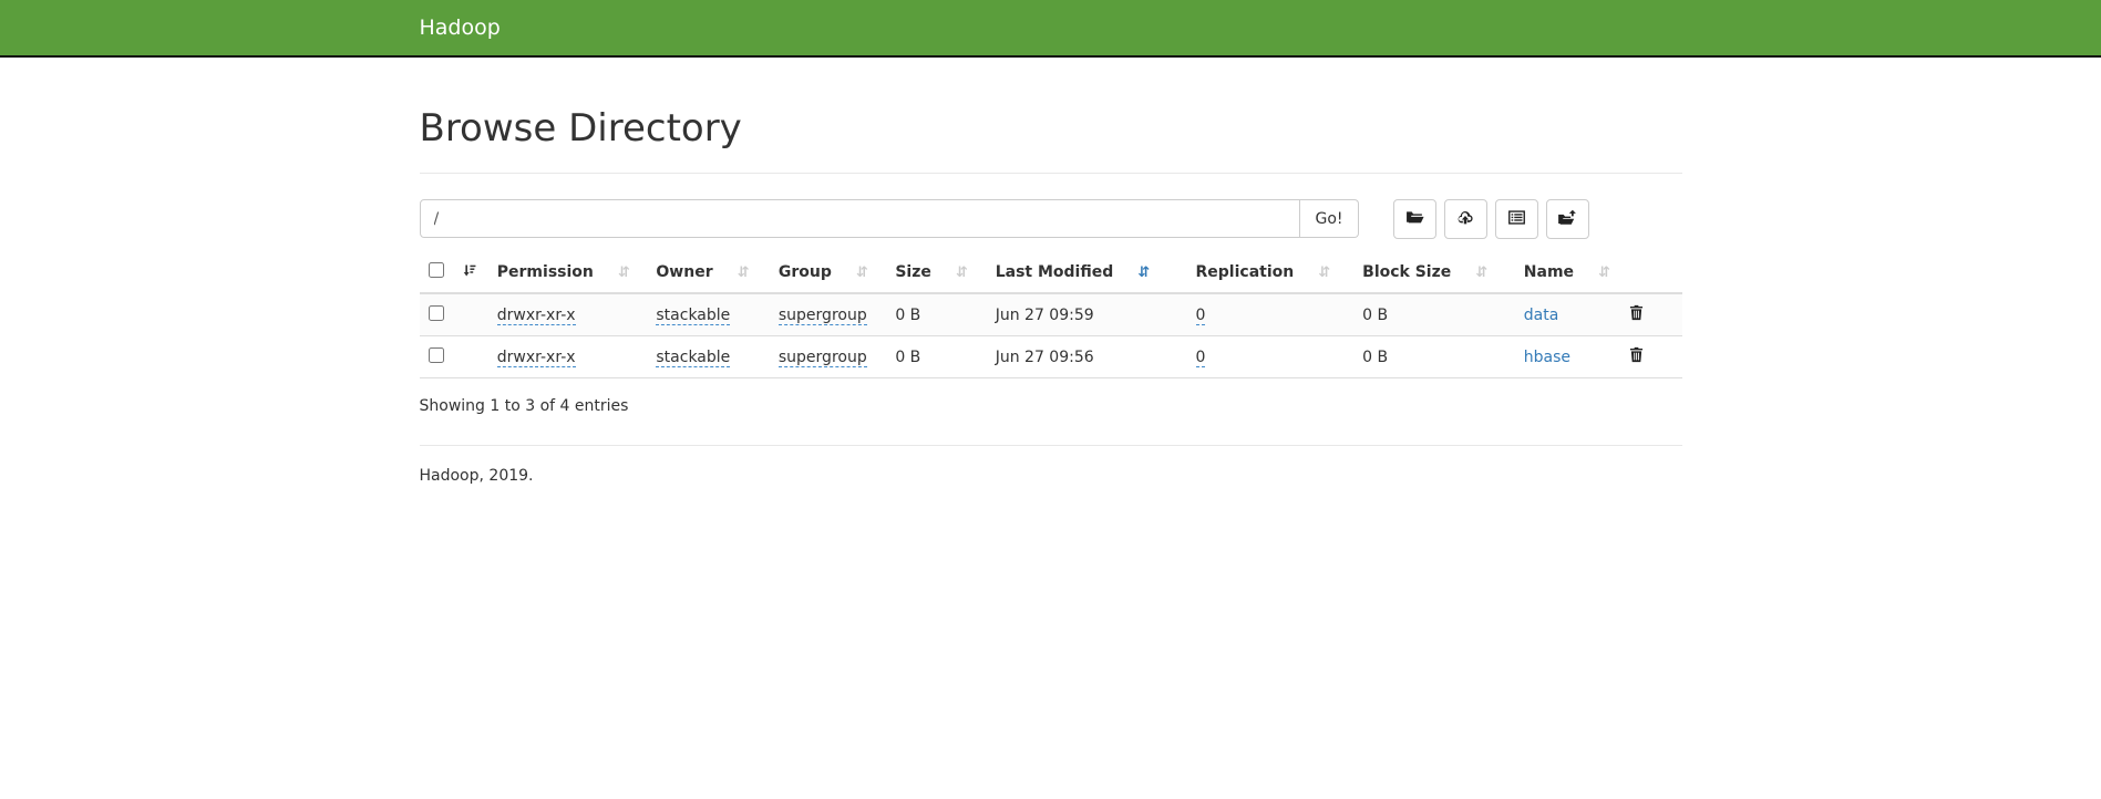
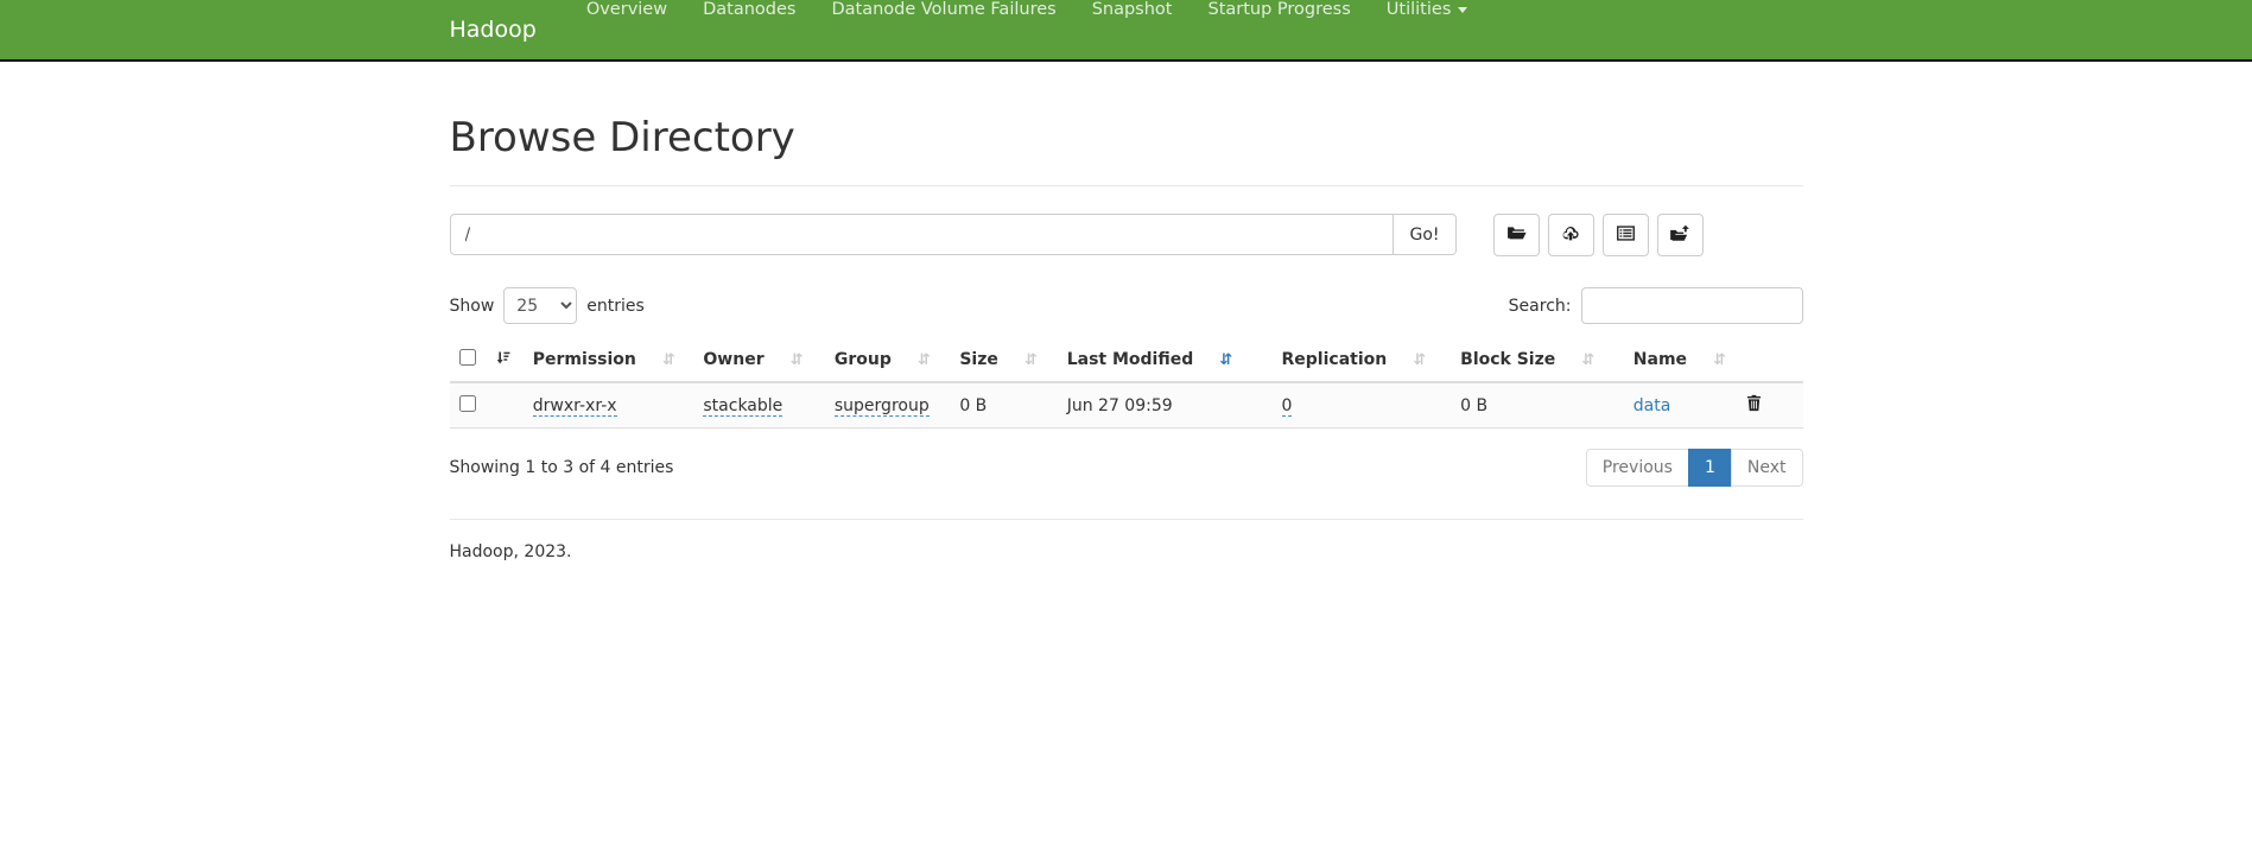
  Hadoop
+ Overview
+ Datanodes
+ Datanode Volume Failures
+ Snapshot
+ Startup Progress
+ Utilities
  Browse Directory
  /
  Go!
+ Show
+ 25
+ entries
+ Search:
  	Permission ⇵	Owner ⇵	Group ⇵	Size ⇵	Last Modified ⇵	Replication ⇵	Block Size ⇵	Name ⇵
  	drwxr-xr-x	stackable	supergroup	0 B	Jun 27 09:59	0	0 B	data
- 	drwxr-xr-x	stackable	supergroup	0 B	Jun 27 09:56	0	0 B	hbase
  Showing 1 to 3 of 4 entries
+ Previous
+ 1
+ Next
- Hadoop, 2019.
+ Hadoop, 2023.
